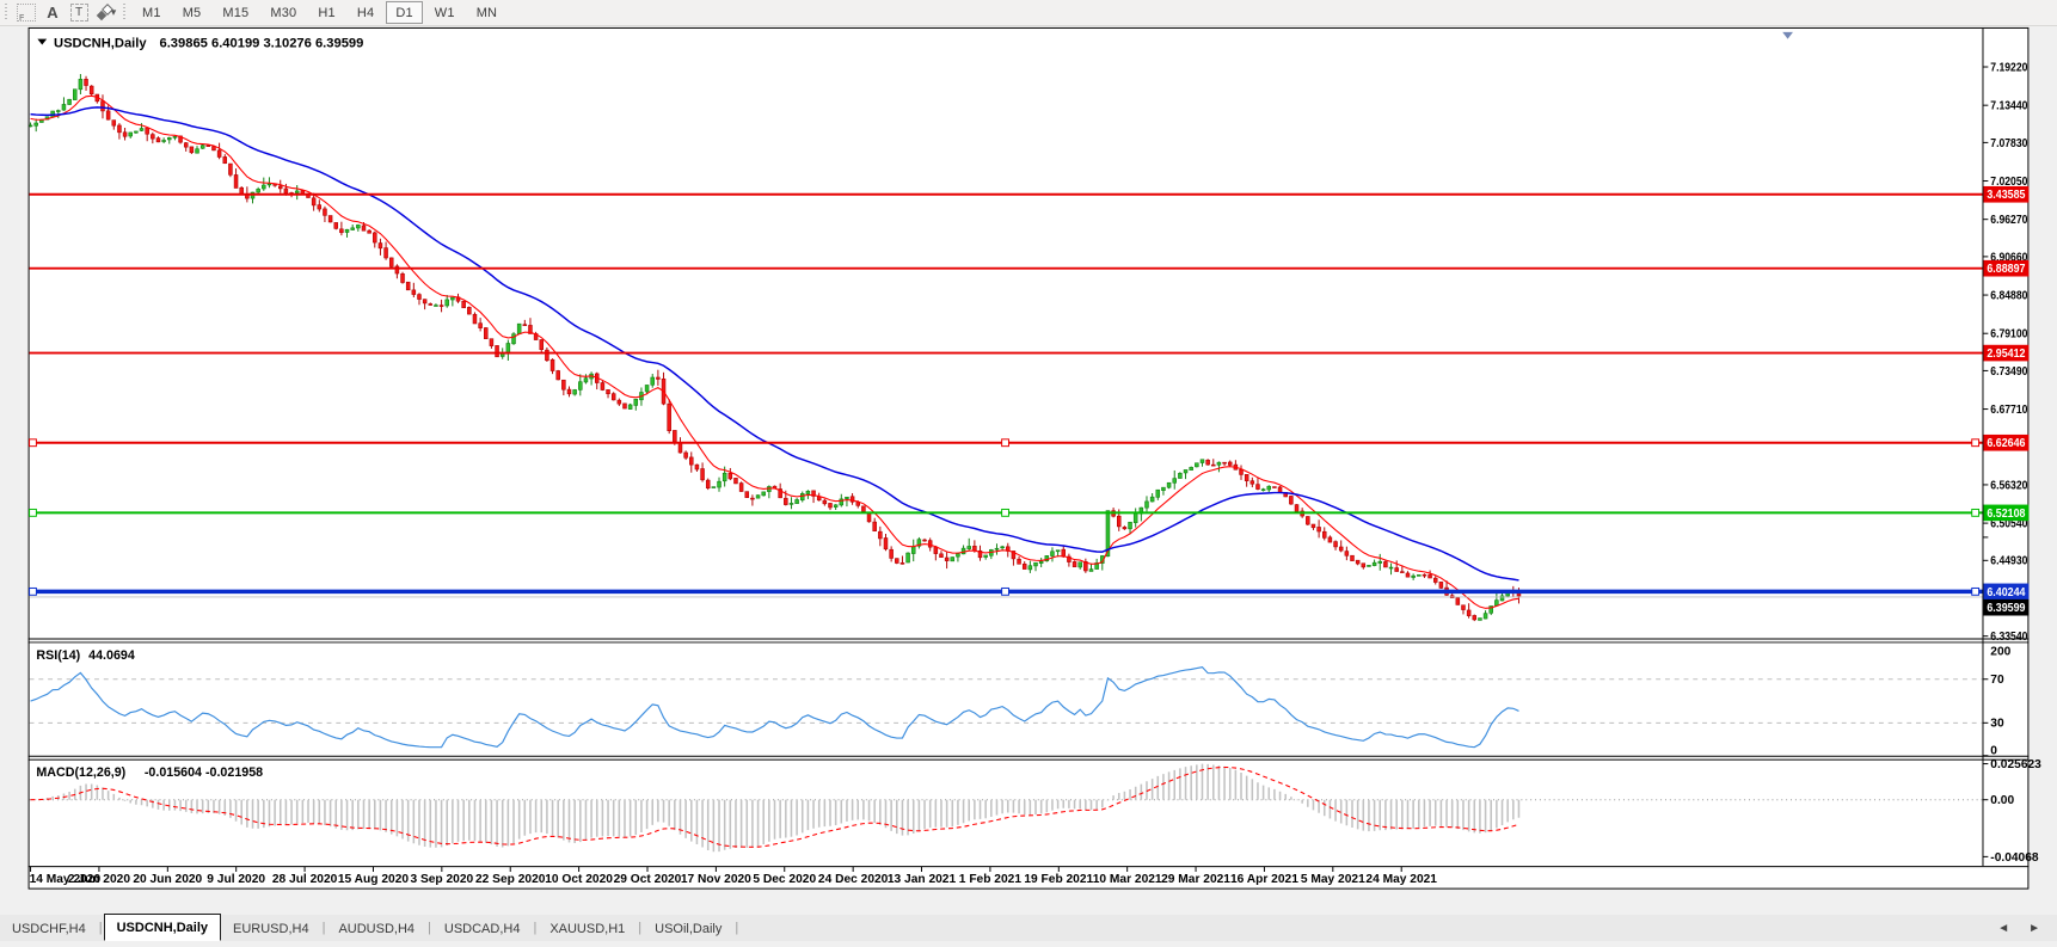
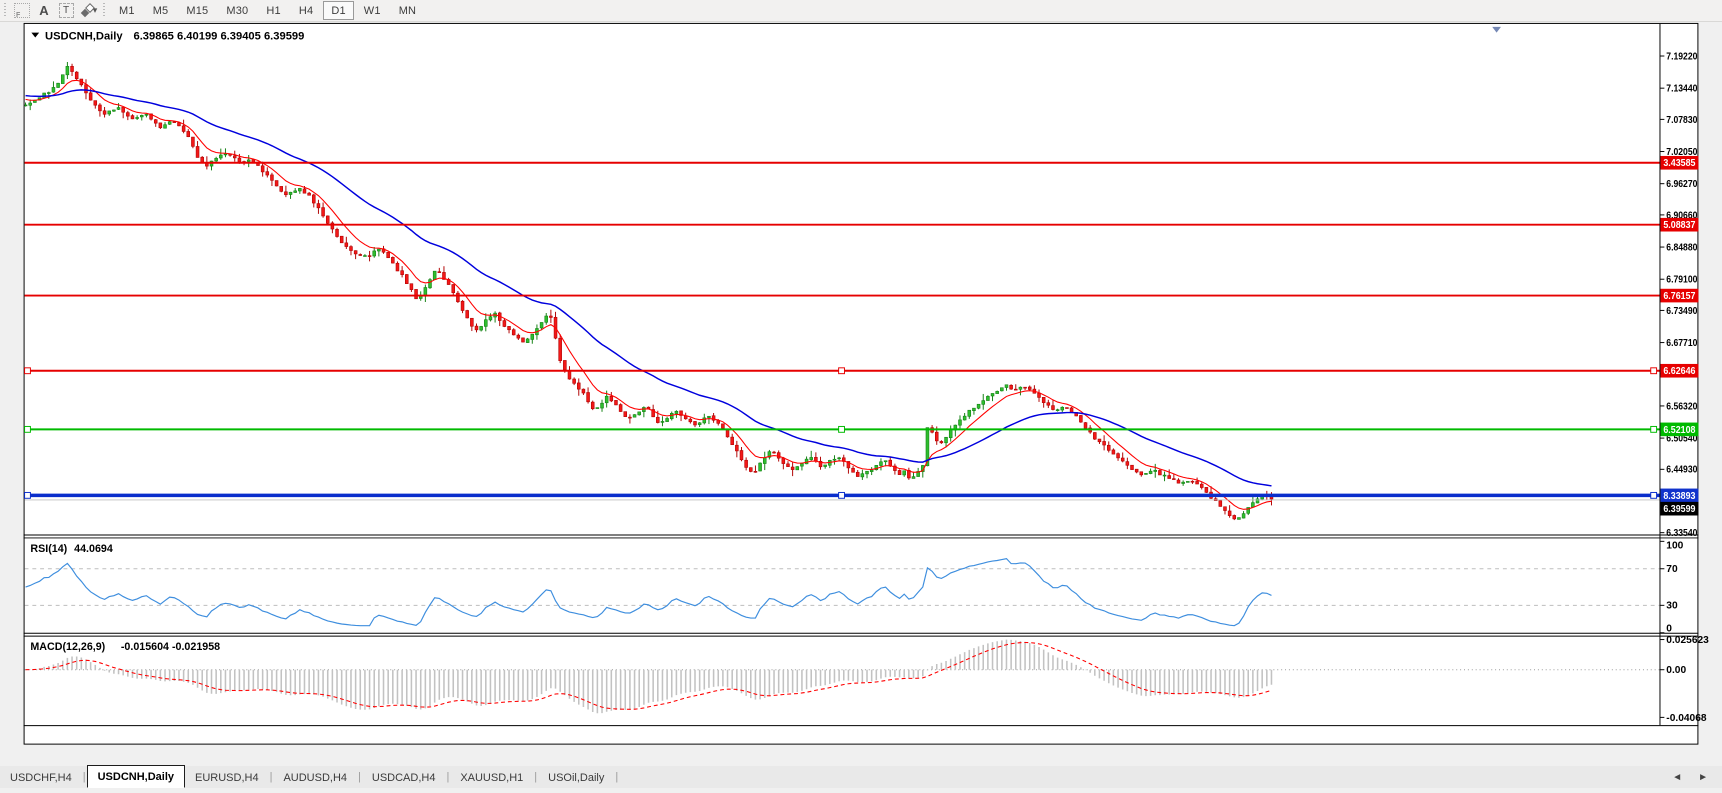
  A
  T
  ▾
  M1
  M5
  M15
  M30
  H1
  H4
  D1
  W1
  MN
- 200
+ 100
  70
  30
  0
  0.025623
  0.00
  -0.04068
  7.19220
  7.13440
  7.07830
  7.02050
  6.96270
  6.90660
  6.84880
  6.79100
  6.73490
  6.67710
  6.56320
  6.50540
  6.44930
  6.33540
  3.43585
- 6.88897
+ 5.08837
- 2.95412
+ 6.76157
  6.62646
  6.52108
- 6.40244
+ 8.33893
  6.39599
- 14 May 2020
- 2 Jun 2020
- 20 Jun 2020
- 9 Jul 2020
- 28 Jul 2020
- 15 Aug 2020
- 3 Sep 2020
- 22 Sep 2020
- 10 Oct 2020
- 29 Oct 2020
- 17 Nov 2020
- 5 Dec 2020
- 24 Dec 2020
- 13 Jan 2021
- 1 Feb 2021
- 19 Feb 2021
- 10 Mar 2021
- 29 Mar 2021
- 16 Apr 2021
- 5 May 2021
- 24 May 2021
  USDCNH,Daily
- 6.39865 6.40199 3.10276 6.39599
+ 6.39865 6.40199 6.39405 6.39599
  RSI(14)
  44.0694
  MACD(12,26,9)
  -0.015604 -0.021958
  USDCHF,H4
  |
  USDCNH,Daily
  EURUSD,H4
  |
  AUDUSD,H4
  |
  USDCAD,H4
  |
  XAUUSD,H1
  |
  USOil,Daily
  |
  ◄
  ►
